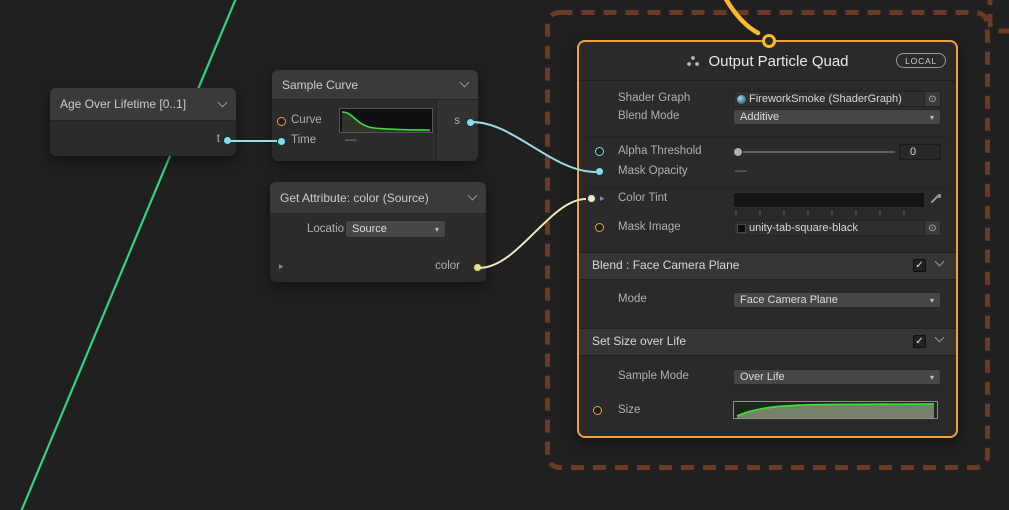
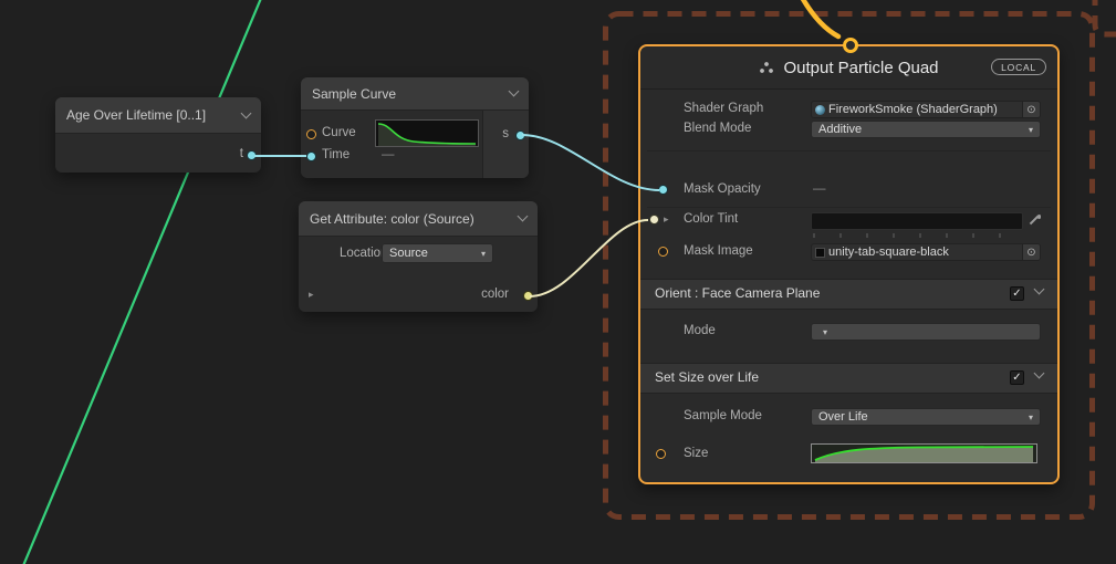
  Age Over Lifetime [0..1]
  t
  Sample Curve
  Curve
  Time
  —
  s
  Get Attribute: color (Source)
  Locatio
  Source
  ▾
  ▸
  color
  Output Particle Quad
  LOCAL
  Shader Graph
  FireworkSmoke (ShaderGraph)
  ⊙
  Blend Mode
  Additive
  ▾
- Alpha Threshold
- 0
  Mask Opacity
  —
  ▸
  Color Tint
  Mask Image
  unity-tab-square-black
  ⊙
- Blend : Face Camera Plane
+ Orient : Face Camera Plane
  ✓
  Mode
- Face Camera Plane
  ▾
  Set Size over Life
  ✓
  Sample Mode
  Over Life
  ▾
  Size
